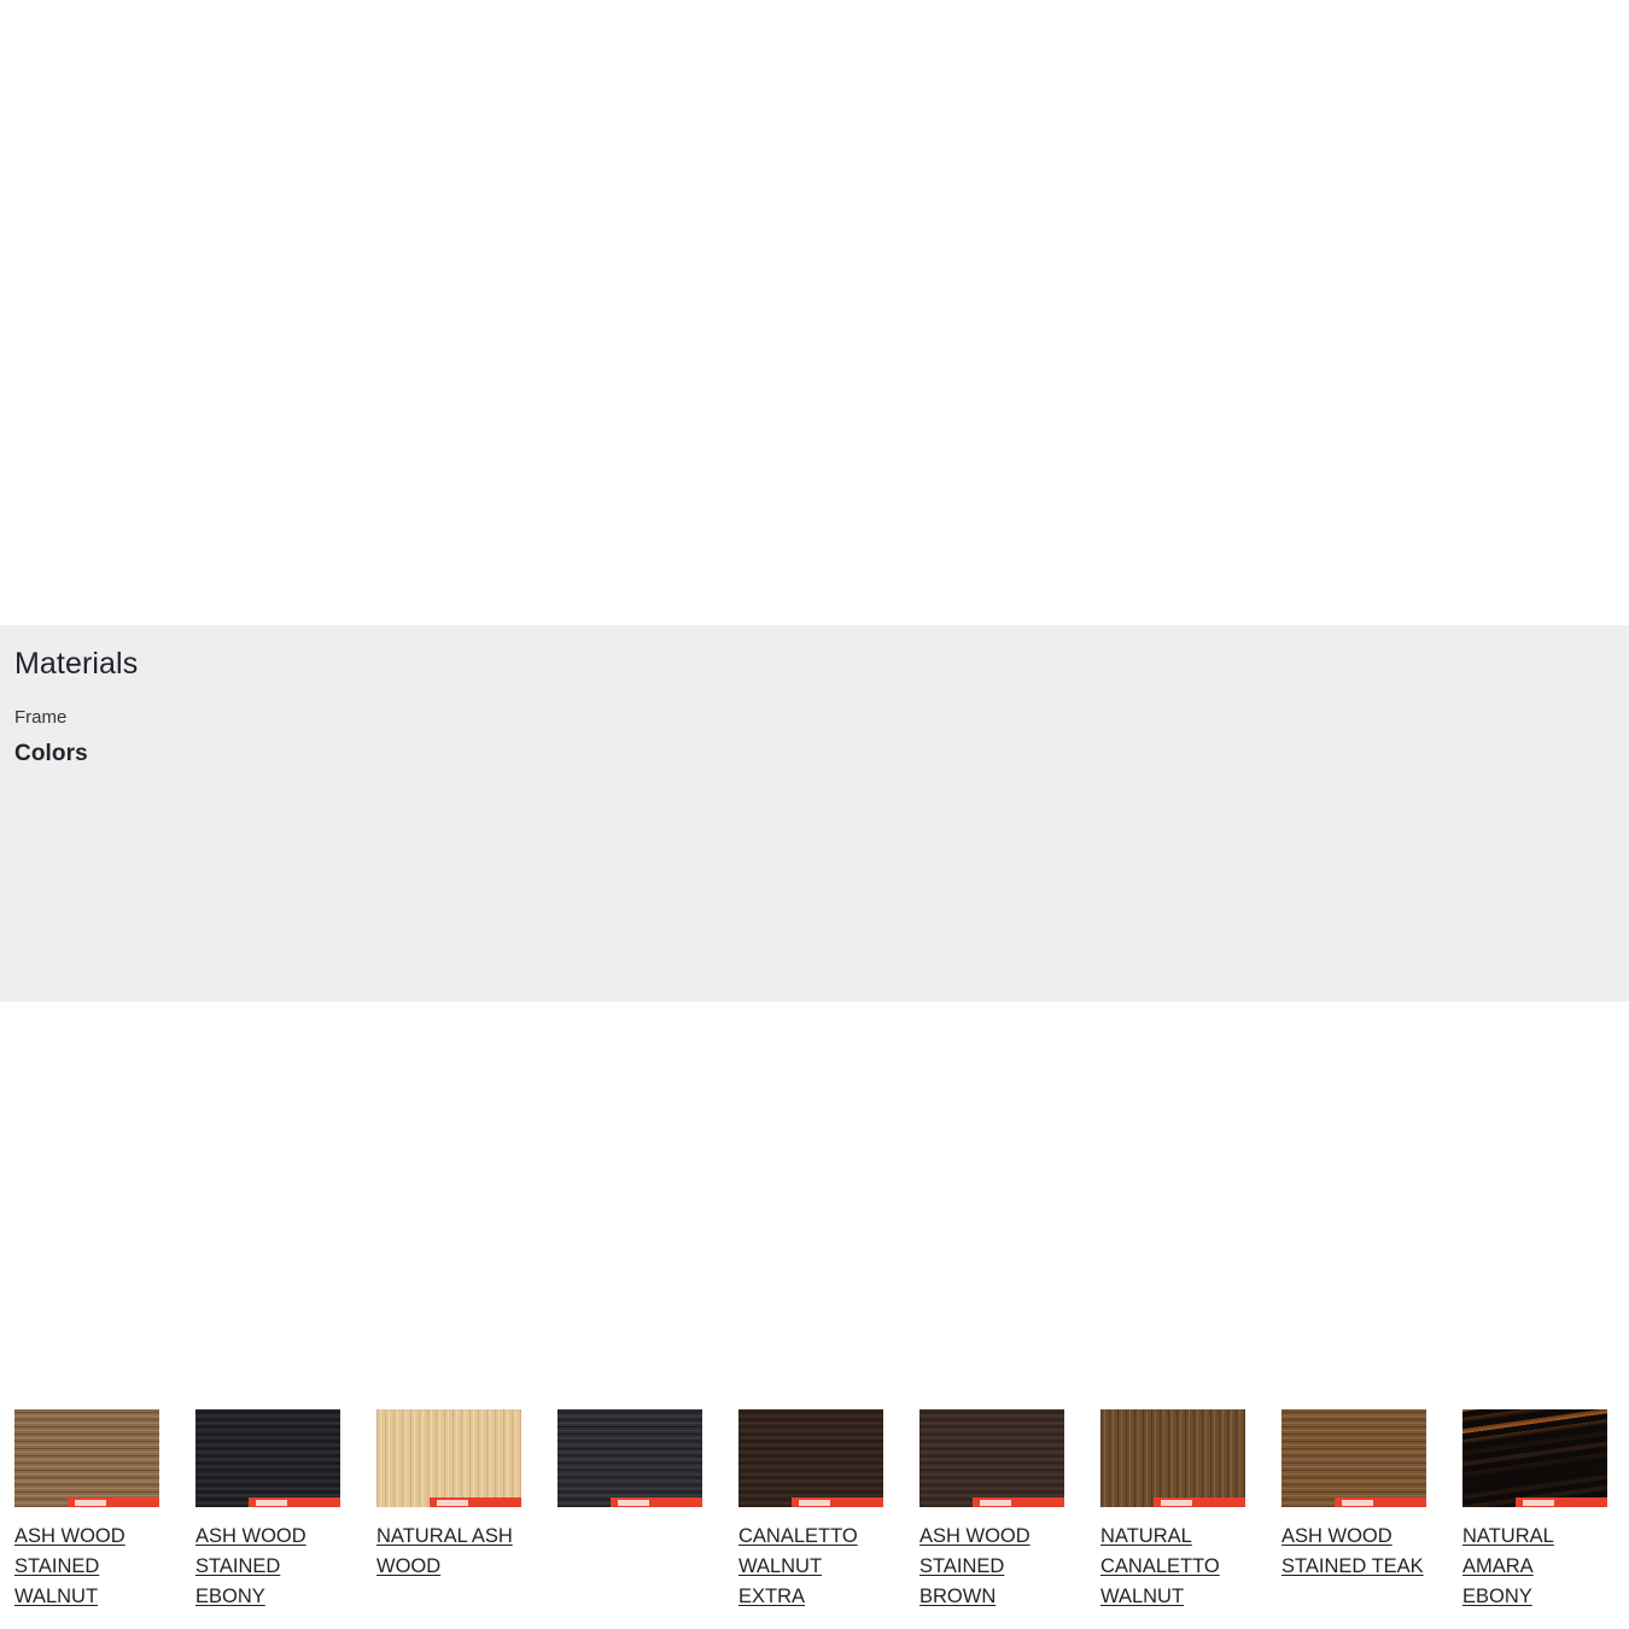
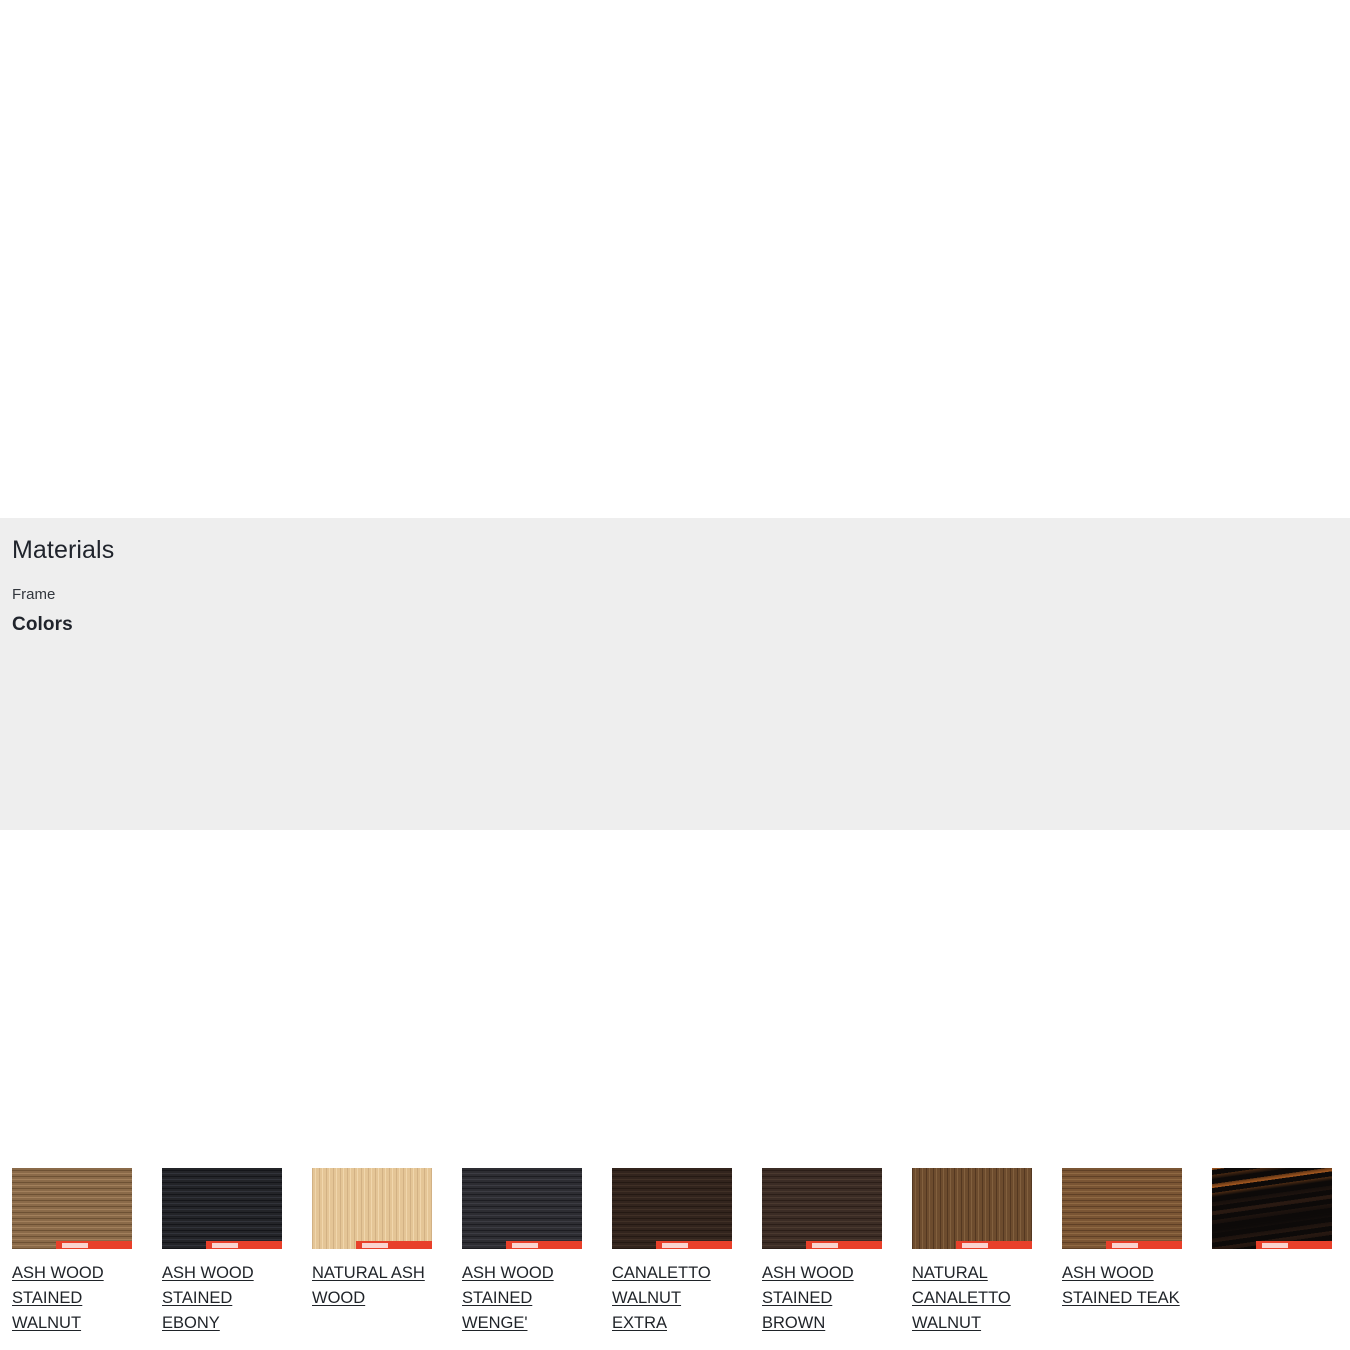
  Materials
  Frame
  Colors
  ASH WOOD STAINED WALNUT
  ASH WOOD STAINED EBONY
  NATURAL ASH WOOD
+ ASH WOOD STAINED WENGE'
  CANALETTO WALNUT EXTRA
  ASH WOOD STAINED BROWN
  NATURAL CANALETTO WALNUT
  ASH WOOD STAINED TEAK
- NATURAL AMARA EBONY
